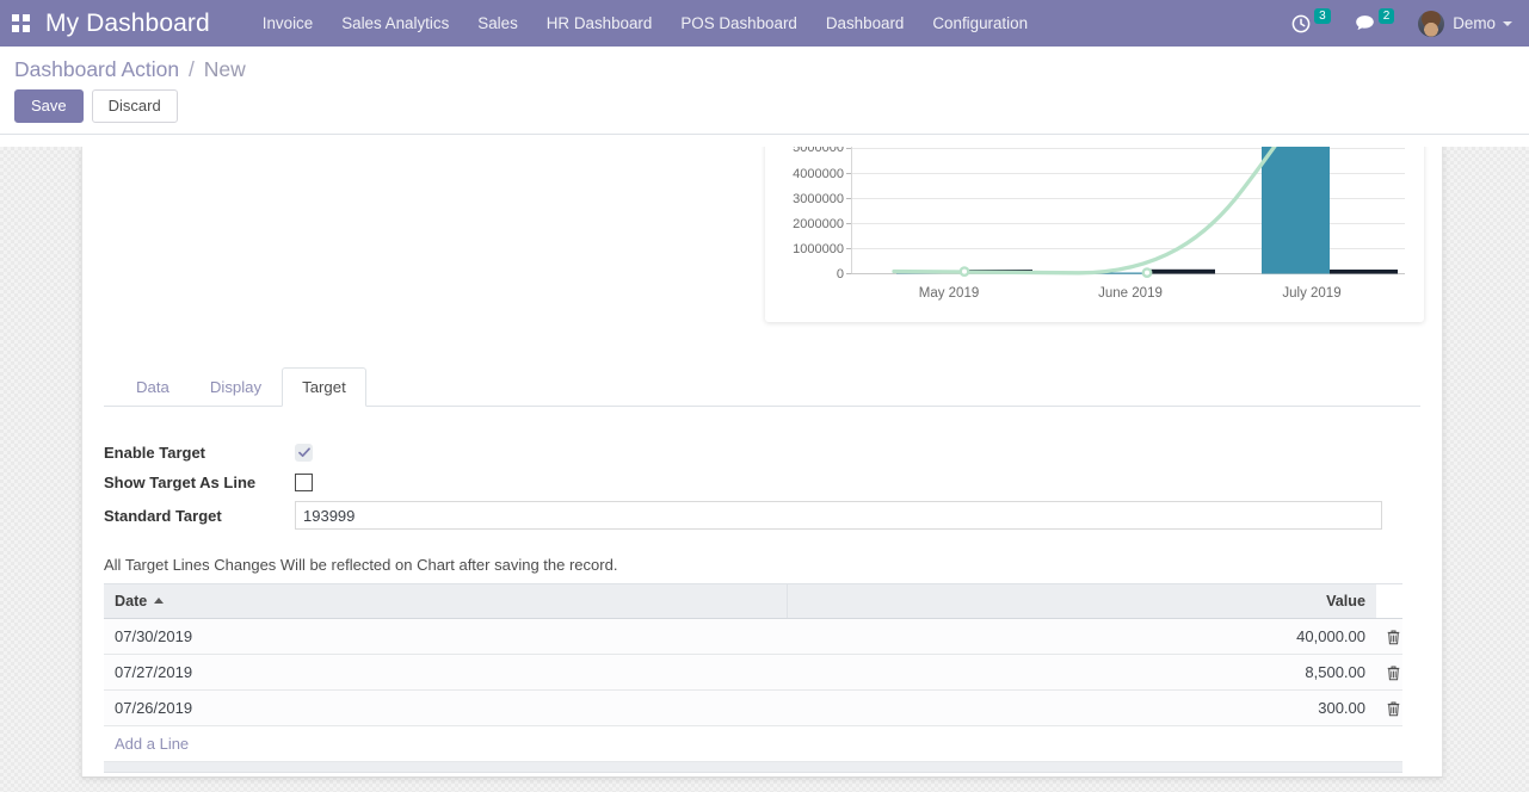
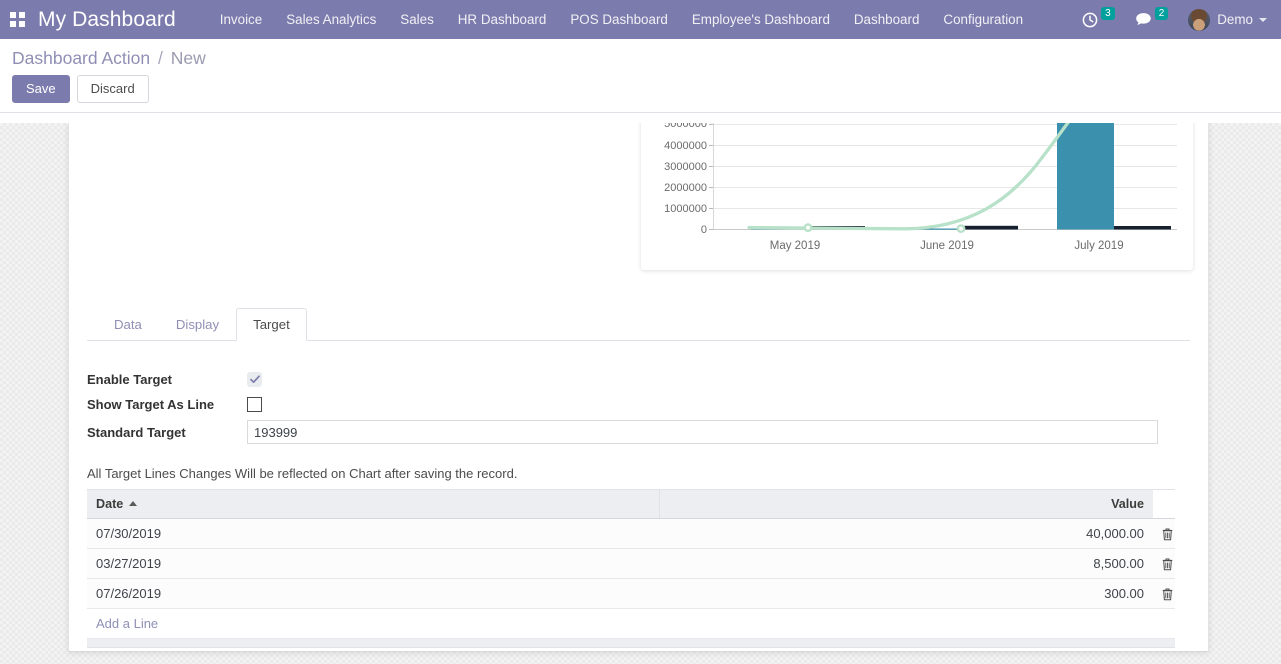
  My Dashboard
  Invoice
  Sales Analytics
  Sales
  HR Dashboard
  POS Dashboard
+ Employee's Dashboard
  Dashboard
  Configuration
  3
  2
  Demo
  Dashboard Action / New
  Save
  Discard
  5000000
  4000000
  3000000
  2000000
  1000000
  0
  May 2019
  June 2019
  July 2019
  Data
  Display
  Target
  Enable Target
  Show Target As Line
  Standard Target
  193999
  All Target Lines Changes Will be reflected on Chart after saving the record.
  Date	Value
  07/30/2019	40,000.00
- 07/27/2019	8,500.00
+ 03/27/2019	8,500.00
  07/26/2019	300.00
  Add a Line
